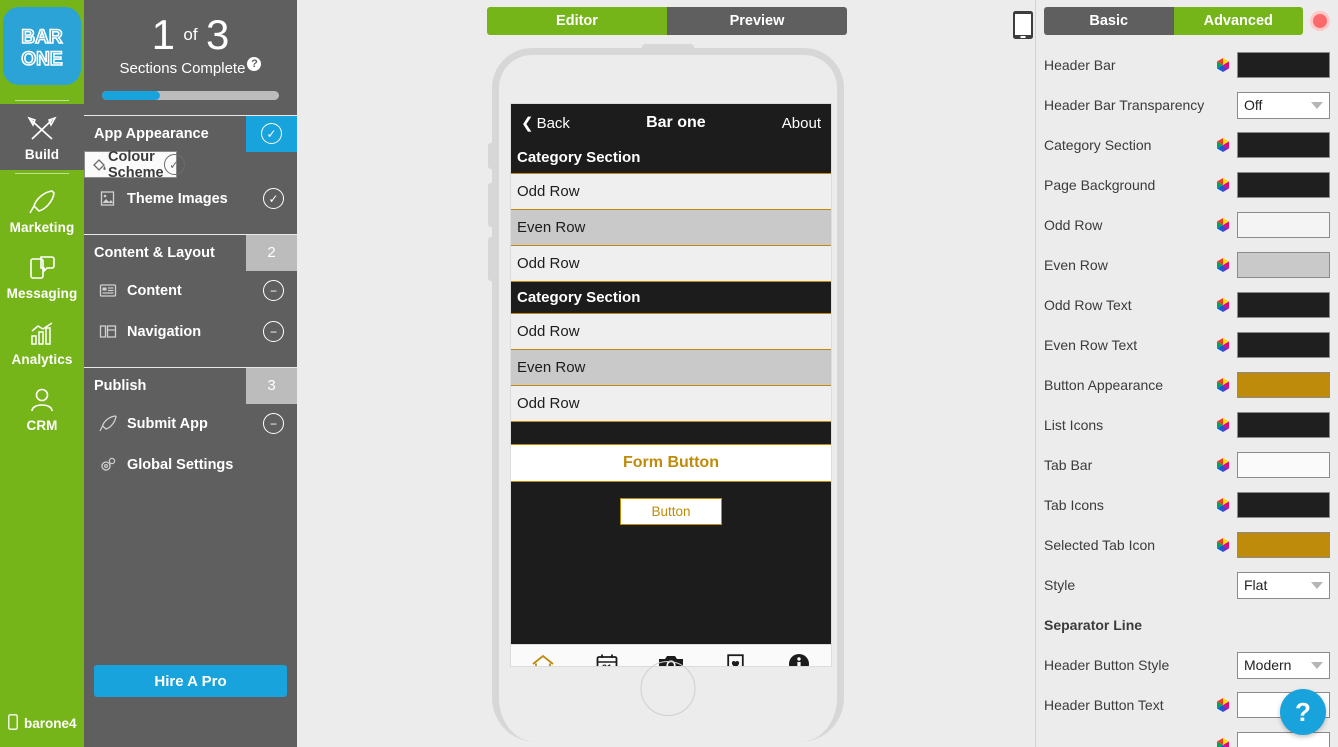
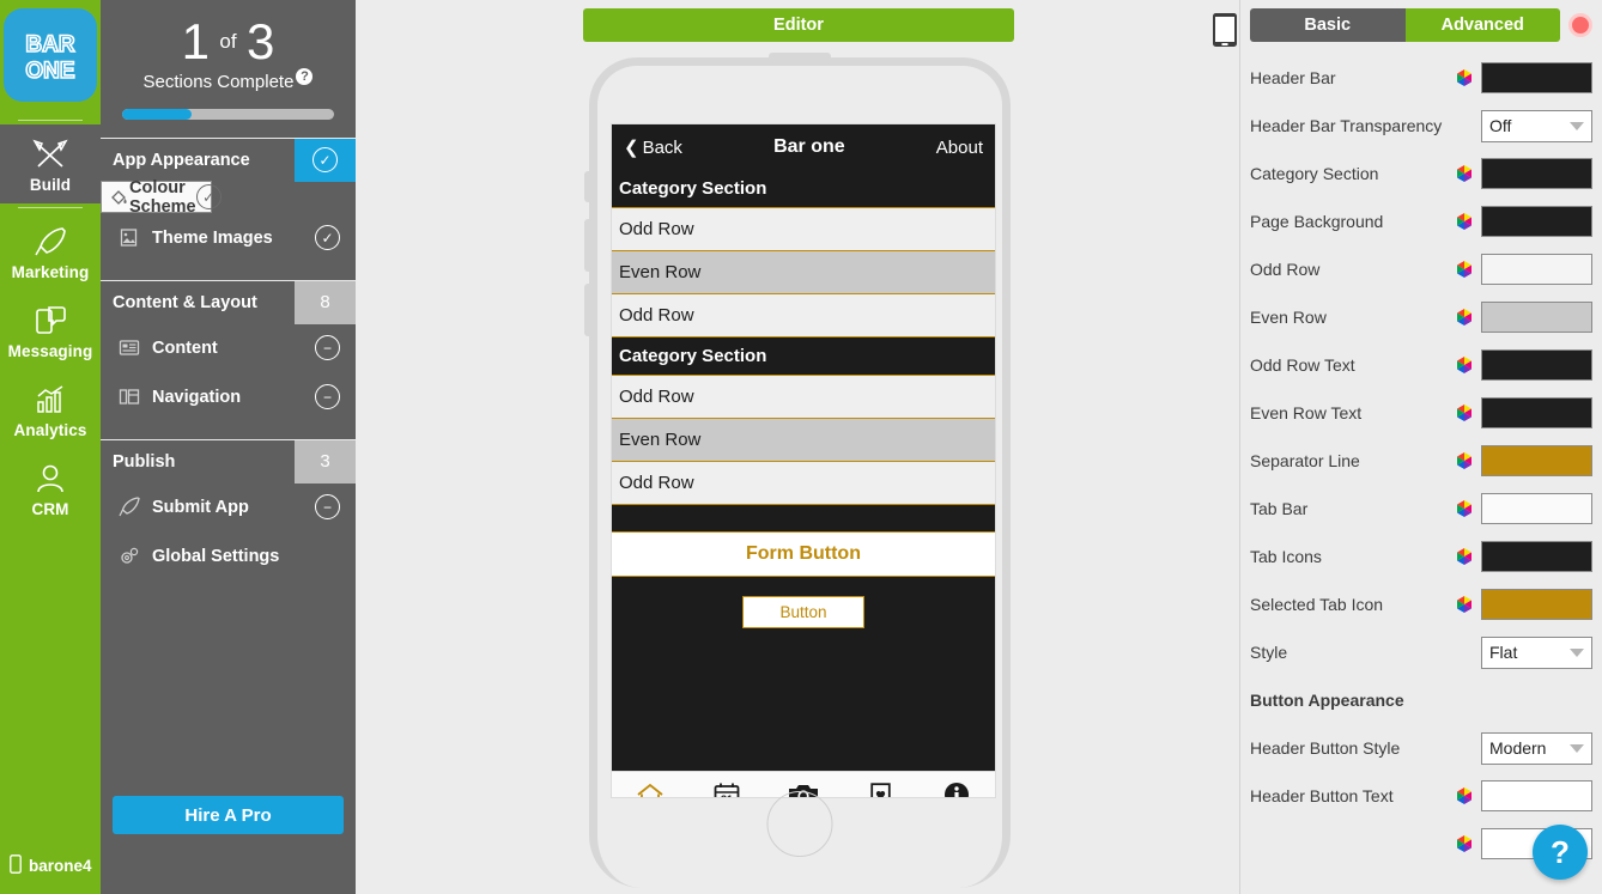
  BAR
  ONE
  Build
  Marketing
  Messaging
  Analytics
  CRM
  barone4
  1 of 3
  Sections Complete ?
  App Appearance
  ✓
  Colour Scheme
  ✓
  Theme Images
  ✓
  Content & Layout
- 2
+ 8
  Content
  −
  Navigation
  −
  Publish
  3
  Submit App
  −
  Global Settings
  Hire A Pro
  Editor
- Preview
  ❮
  Back
  Bar one
  About
  Category Section
  Odd Row
  Even Row
  Odd Row
  Category Section
  Odd Row
  Even Row
  Odd Row
  Form Button
  Button
  Basic
  Advanced
  Header Bar
  Header Bar Transparency
  Off
  Category Section
  Page Background
  Odd Row
  Even Row
  Odd Row Text
  Even Row Text
- Button Appearance
+ Separator Line
- List Icons
  Tab Bar
  Tab Icons
  Selected Tab Icon
  Style
  Flat
- Separator Line
+ Button Appearance
  Header Button Style
  Modern
  Header Button Text
  ?
